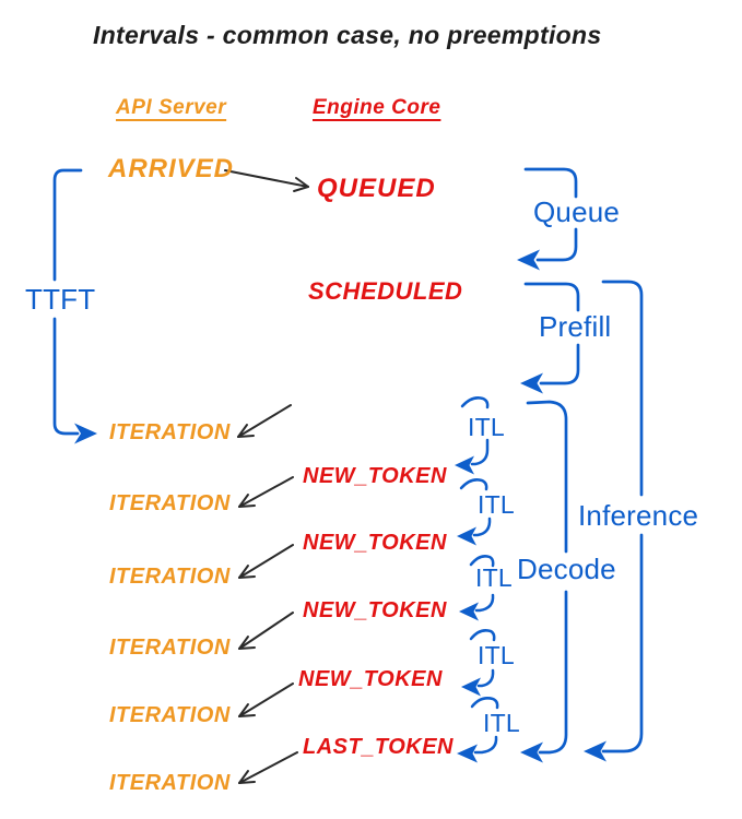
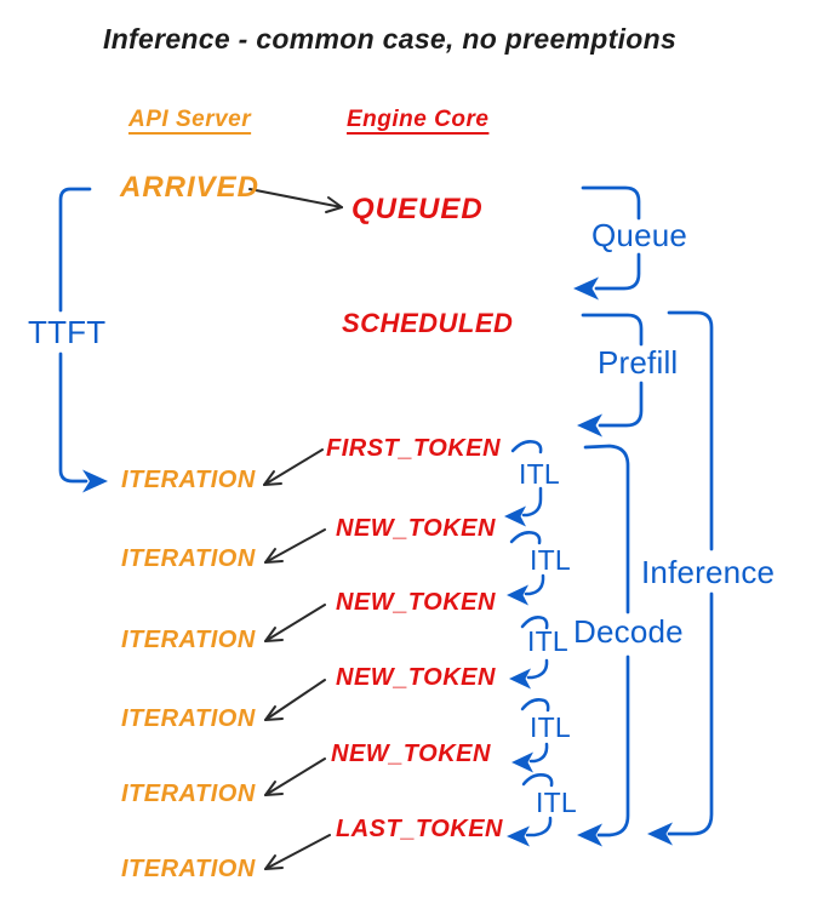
- Intervals - common case, no preemptions
+ Inference - common case, no preemptions
  API Server
  Engine Core
  ARRIVED
  ITERATION
  ITERATION
  ITERATION
  ITERATION
  ITERATION
  ITERATION
  QUEUED
  SCHEDULED
+ FIRST_TOKEN
  NEW_TOKEN
  NEW_TOKEN
  NEW_TOKEN
  NEW_TOKEN
  LAST_TOKEN
  TTFT
  Queue
  Prefill
  Decode
  Inference
  ITL
  ITL
  ITL
  ITL
  ITL
